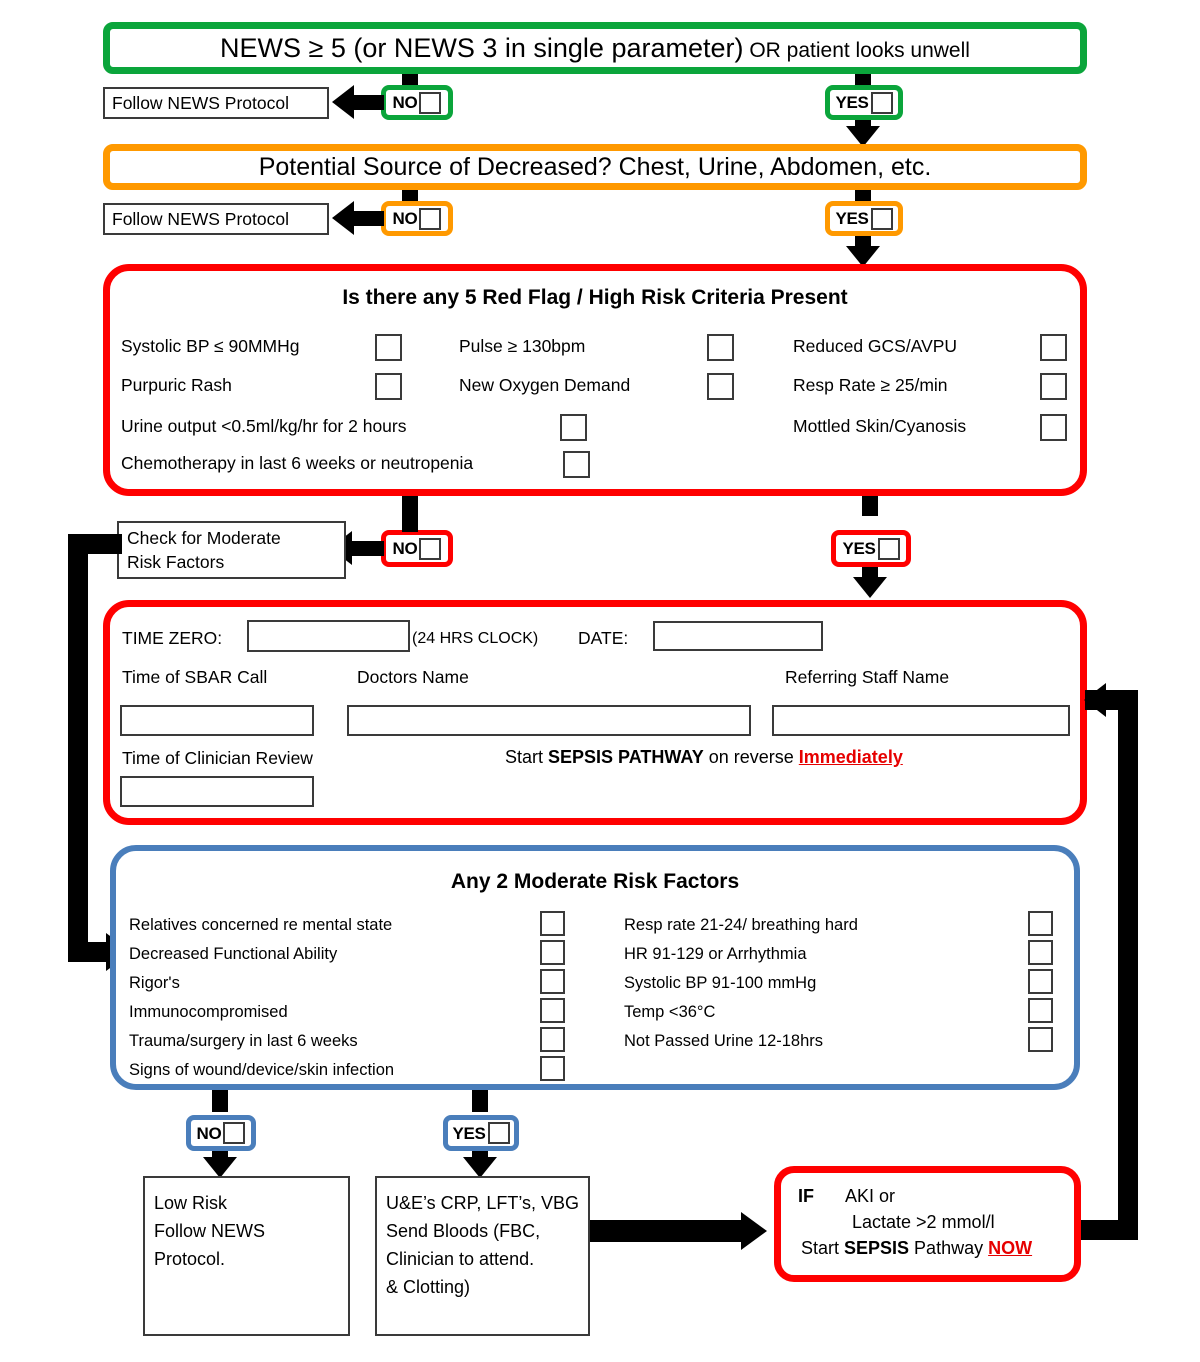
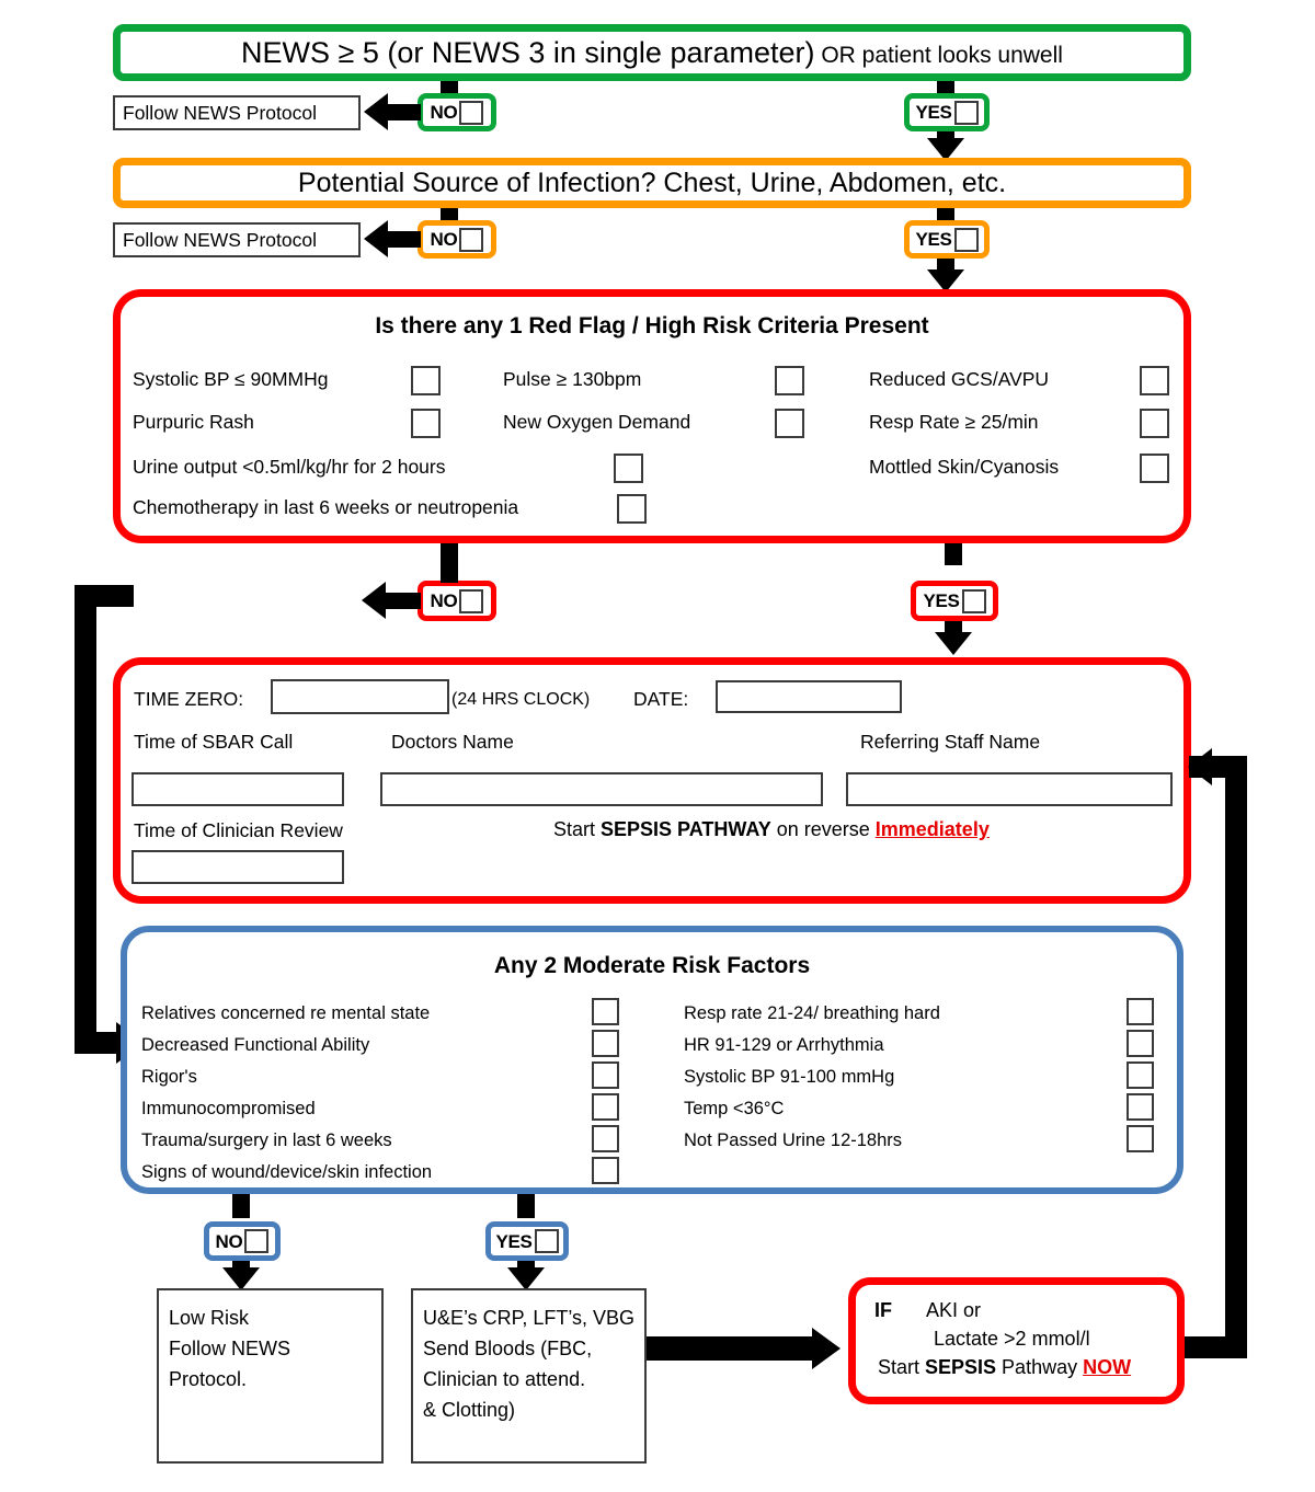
  NEWS ≥ 5 (or NEWS 3 in single parameter) OR patient looks unwell
  NO
  Follow NEWS Protocol
  YES
- Potential Source of Decreased? Chest, Urine, Abdomen, etc.
+ Potential Source of Infection? Chest, Urine, Abdomen, etc.
  NO
  Follow NEWS Protocol
  YES
- Is there any 5 Red Flag / High Risk Criteria Present
+ Is there any 1 Red Flag / High Risk Criteria Present
  Systolic BP ≤ 90MMHg
  Pulse ≥ 130bpm
  Reduced GCS/AVPU
  Purpuric Rash
  New Oxygen Demand
  Resp Rate ≥ 25/min
  Urine output <0.5ml/kg/hr for 2 hours
  Mottled Skin/Cyanosis
  Chemotherapy in last 6 weeks or neutropenia
  NO
- Check for Moderate
- Risk Factors
  YES
  TIME ZERO:
  (24 HRS CLOCK)
  DATE:
  Time of SBAR Call
  Doctors Name
  Referring Staff Name
  Time of Clinician Review
  Start SEPSIS PATHWAY on reverse Immediately
  Any 2 Moderate Risk Factors
  Relatives concerned re mental state
  Decreased Functional Ability
  Rigor's
  Immunocompromised
  Trauma/surgery in last 6 weeks
  Signs of wound/device/skin infection
  Resp rate 21-24/ breathing hard
  HR 91-129 or Arrhythmia
  Systolic BP 91-100 mmHg
  Temp <36°C
  Not Passed Urine 12-18hrs
  NO
  YES
  Low Risk
  Follow NEWS
  Protocol.
  U&E’s CRP, LFT’s, VBG
  Send Bloods (FBC,
  Clinician to attend.
  & Clotting)
  IF
  AKI or
  Lactate >2 mmol/l
  Start SEPSIS Pathway NOW
